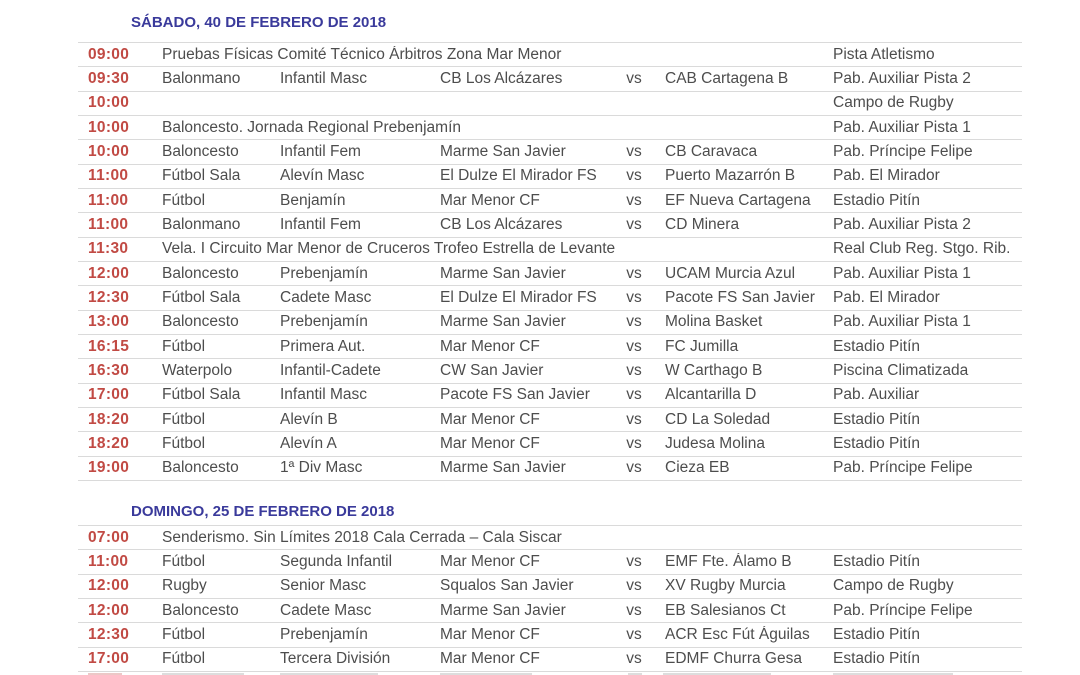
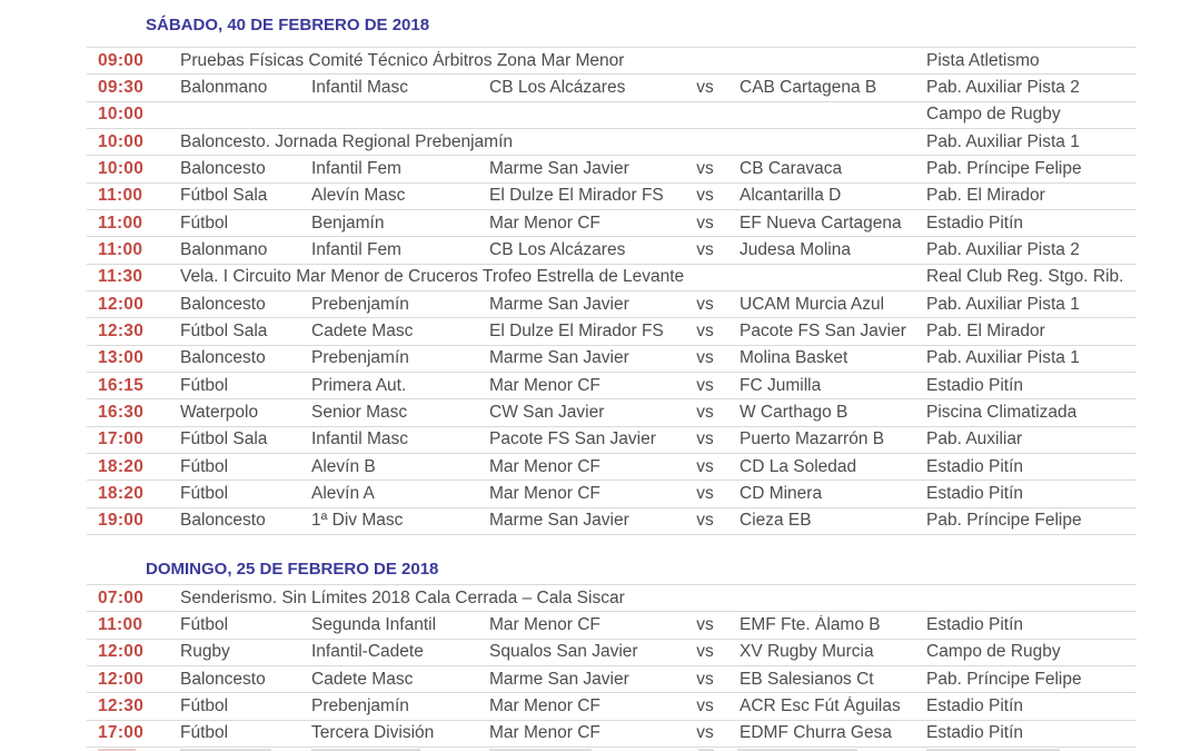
  SÁBADO, 40 DE FEBRERO DE 2018
  09:00
  Pruebas Físicas Comité Técnico Árbitros Zona Mar Menor
  Pista Atletismo
  09:30
  Balonmano
  Infantil Masc
  CB Los Alcázares
  vs
  CAB Cartagena B
  Pab. Auxiliar Pista 2
  10:00
  Campo de Rugby
  10:00
  Baloncesto. Jornada Regional Prebenjamín
  Pab. Auxiliar Pista 1
  10:00
  Baloncesto
  Infantil Fem
  Marme San Javier
  vs
  CB Caravaca
  Pab. Príncipe Felipe
  11:00
  Fútbol Sala
  Alevín Masc
  El Dulze El Mirador FS
  vs
- Puerto Mazarrón B
+ Alcantarilla D
  Pab. El Mirador
  11:00
  Fútbol
  Benjamín
  Mar Menor CF
  vs
  EF Nueva Cartagena
  Estadio Pitín
  11:00
  Balonmano
  Infantil Fem
  CB Los Alcázares
  vs
- CD Minera
+ Judesa Molina
  Pab. Auxiliar Pista 2
  11:30
  Vela. I Circuito Mar Menor de Cruceros Trofeo Estrella de Levante
  Real Club Reg. Stgo. Rib.
  12:00
  Baloncesto
  Prebenjamín
  Marme San Javier
  vs
  UCAM Murcia Azul
  Pab. Auxiliar Pista 1
  12:30
  Fútbol Sala
  Cadete Masc
  El Dulze El Mirador FS
  vs
  Pacote FS San Javier
  Pab. El Mirador
  13:00
  Baloncesto
  Prebenjamín
  Marme San Javier
  vs
  Molina Basket
  Pab. Auxiliar Pista 1
  16:15
  Fútbol
  Primera Aut.
  Mar Menor CF
  vs
  FC Jumilla
  Estadio Pitín
  16:30
  Waterpolo
- Infantil-Cadete
+ Senior Masc
  CW San Javier
  vs
  W Carthago B
  Piscina Climatizada
  17:00
  Fútbol Sala
  Infantil Masc
  Pacote FS San Javier
  vs
- Alcantarilla D
+ Puerto Mazarrón B
  Pab. Auxiliar
  18:20
  Fútbol
  Alevín B
  Mar Menor CF
  vs
  CD La Soledad
  Estadio Pitín
  18:20
  Fútbol
  Alevín A
  Mar Menor CF
  vs
- Judesa Molina
+ CD Minera
  Estadio Pitín
  19:00
  Baloncesto
  1ª Div Masc
  Marme San Javier
  vs
  Cieza EB
  Pab. Príncipe Felipe
  DOMINGO, 25 DE FEBRERO DE 2018
  07:00
  Senderismo. Sin Límites 2018 Cala Cerrada – Cala Siscar
  11:00
  Fútbol
  Segunda Infantil
  Mar Menor CF
  vs
  EMF Fte. Álamo B
  Estadio Pitín
  12:00
  Rugby
- Senior Masc
+ Infantil-Cadete
  Squalos San Javier
  vs
  XV Rugby Murcia
  Campo de Rugby
  12:00
  Baloncesto
  Cadete Masc
  Marme San Javier
  vs
  EB Salesianos Ct
  Pab. Príncipe Felipe
  12:30
  Fútbol
  Prebenjamín
  Mar Menor CF
  vs
  ACR Esc Fút Águilas
  Estadio Pitín
  17:00
  Fútbol
  Tercera División
  Mar Menor CF
  vs
  EDMF Churra Gesa
  Estadio Pitín
